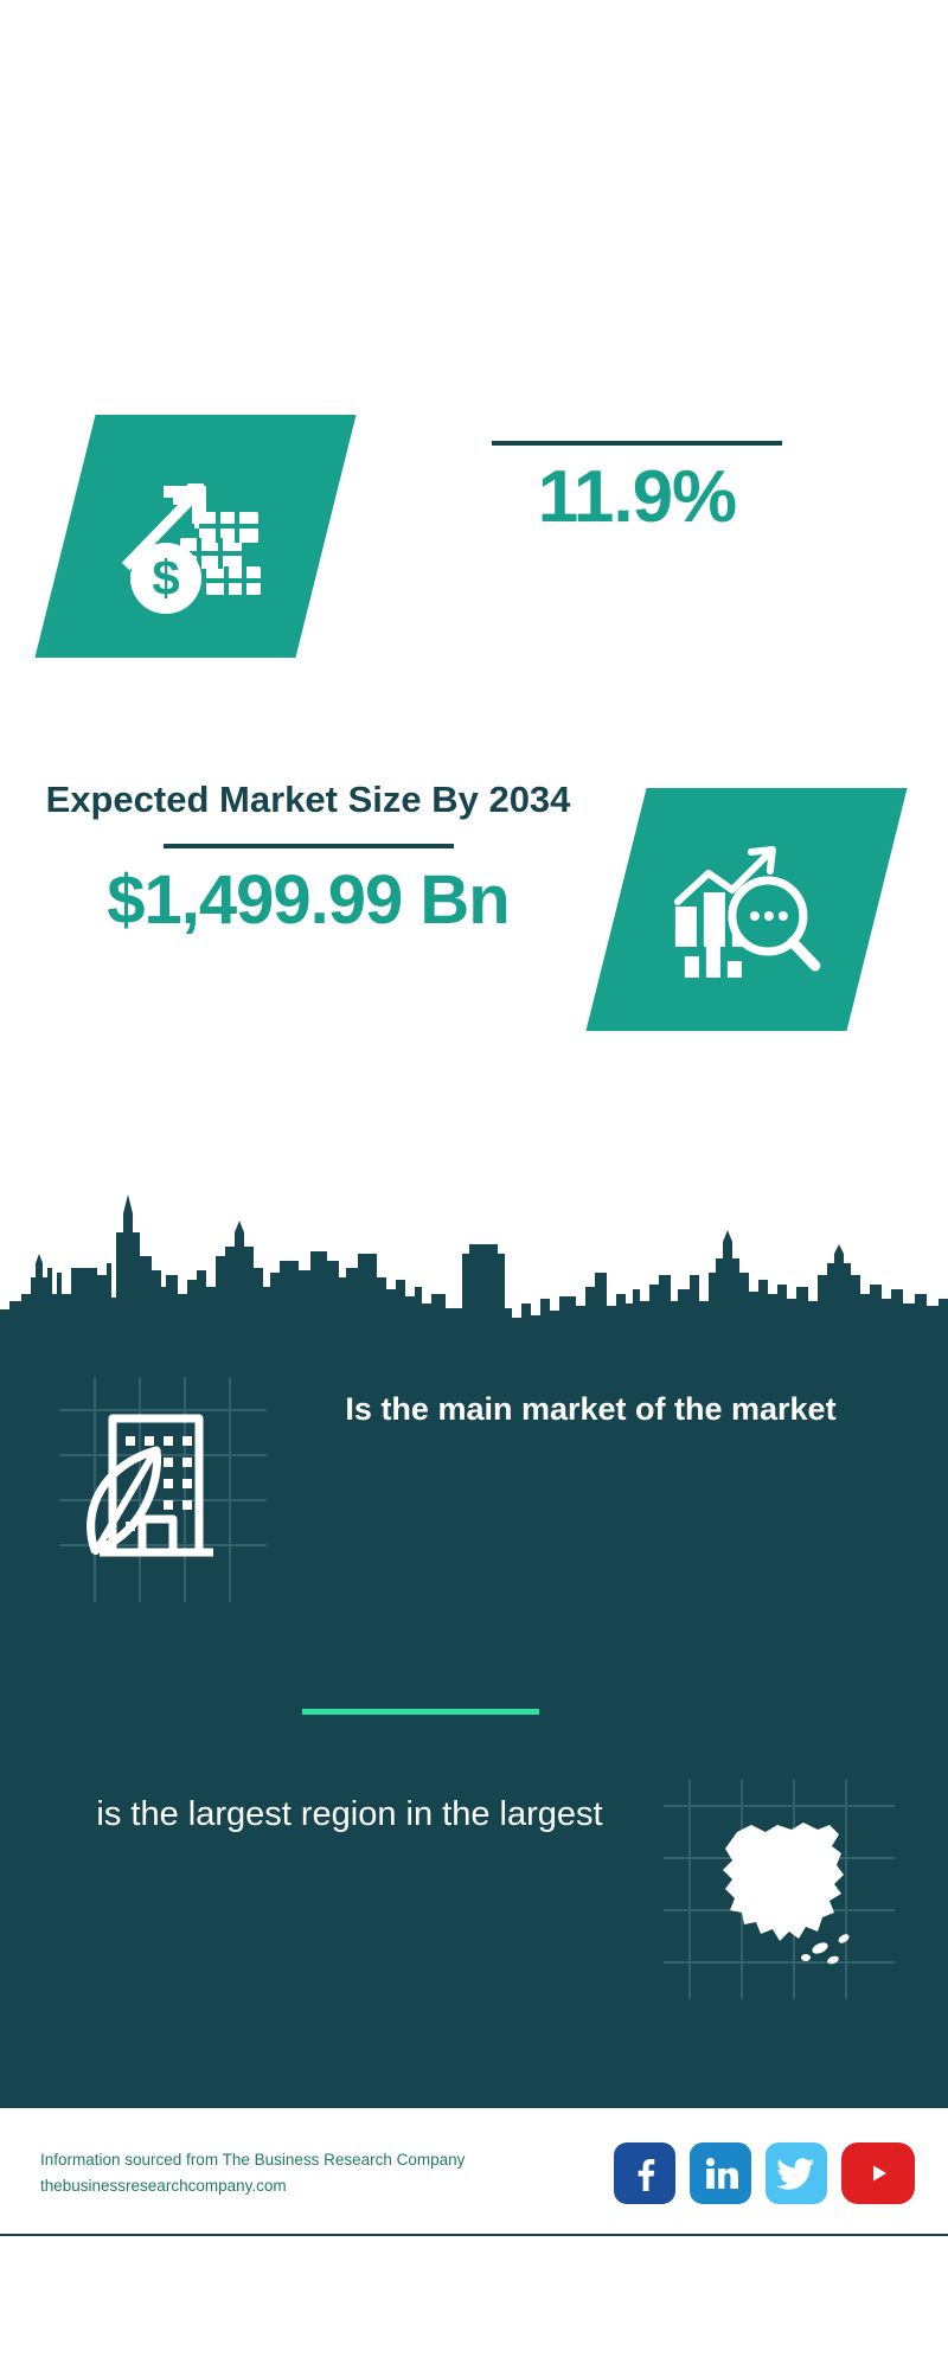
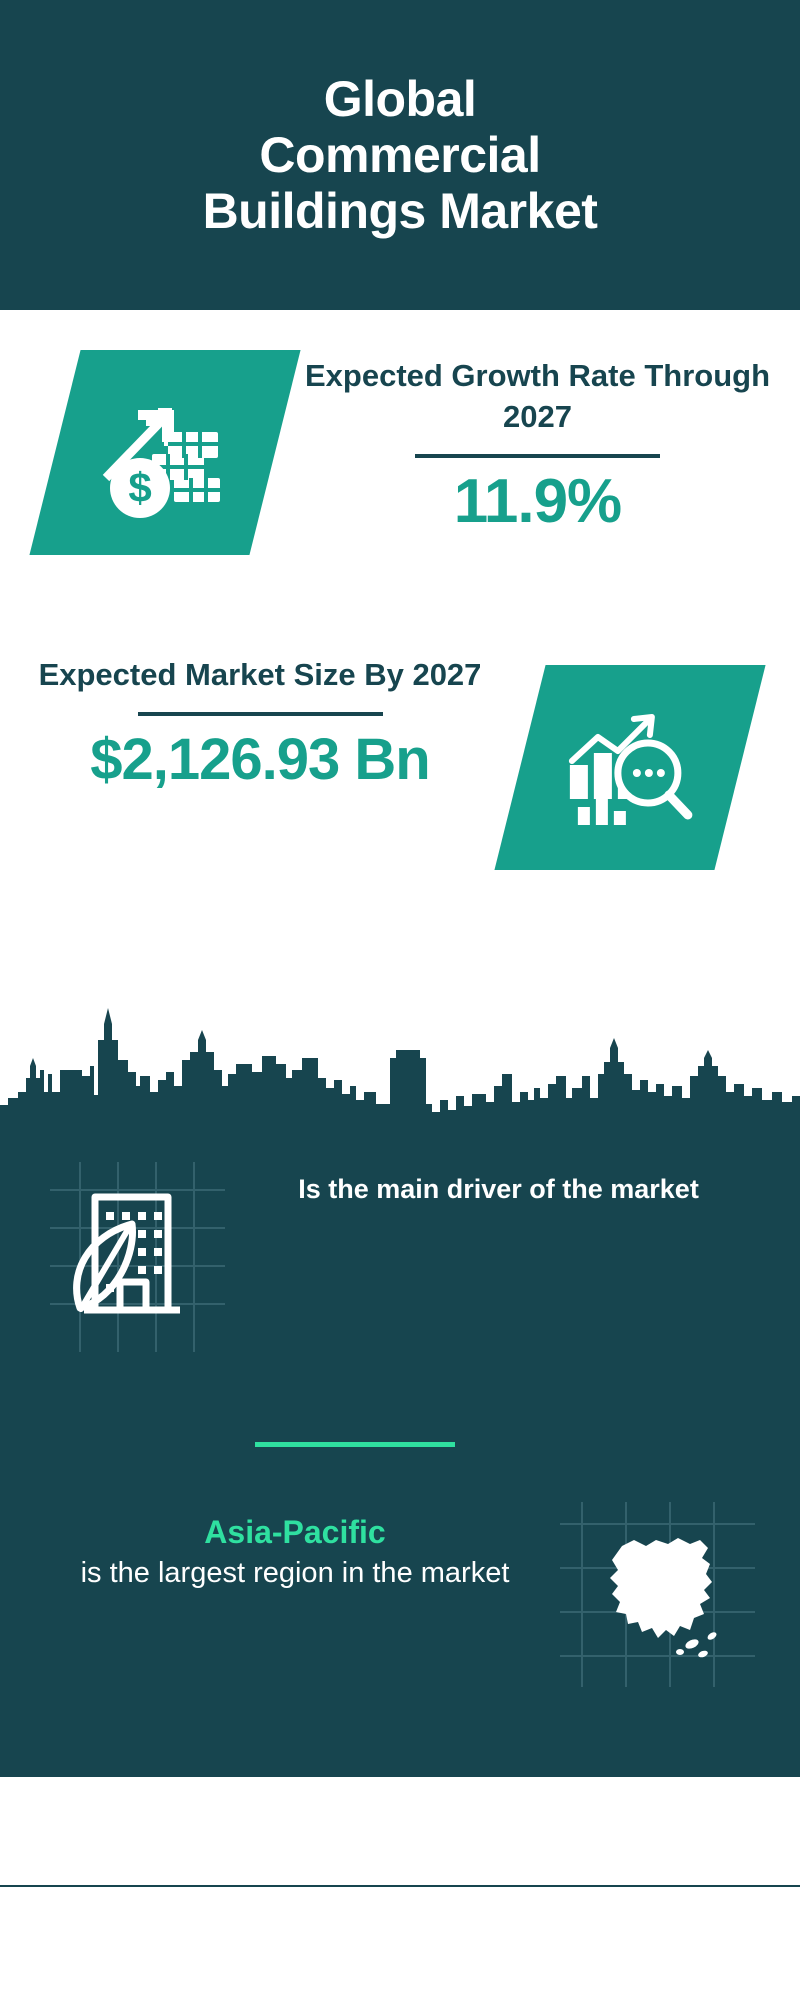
+ Global Commercial Buildings Market
+ Expected Growth Rate Through 2027
  11.9%
- Expected Market Size By 2034
+ Expected Market Size By 2027
- $1,499.99 Bn
+ $2,126.93 Bn
- Is the main market of the market
+ Is the main driver of the market
+ Asia-Pacific
- is the largest region in the largest
+ is the largest region in the market
- Information sourced from The Business Research Company
- thebusinessresearchcompany.com
